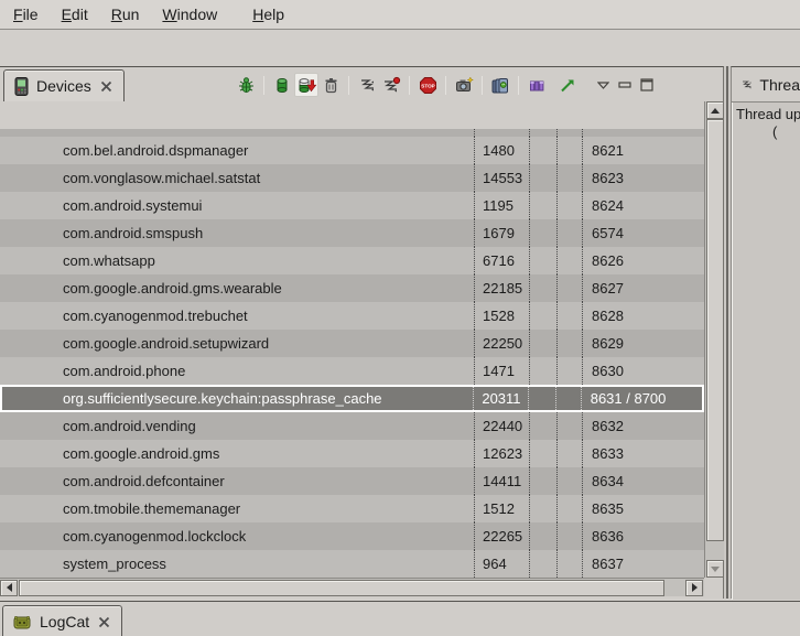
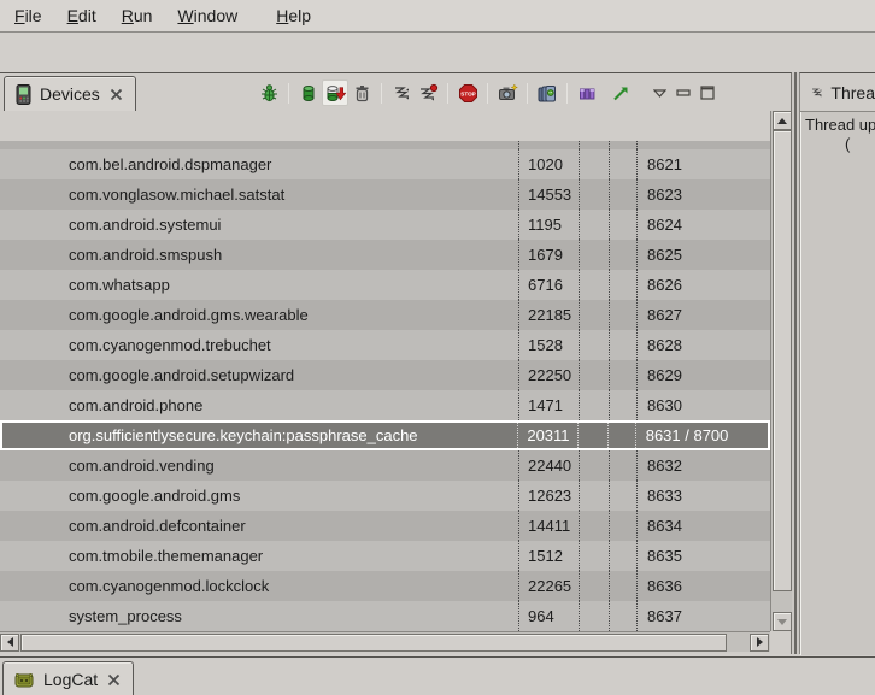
  File
  Edit
  Run
  Window
  Help
  Devices
  com.bel.android.dspmanager
- 1480
+ 1020
  8621
  com.vonglasow.michael.satstat
  14553
  8623
  com.android.systemui
  1195
  8624
  com.android.smspush
  1679
- 6574
+ 8625
  com.whatsapp
  6716
  8626
  com.google.android.gms.wearable
  22185
  8627
  com.cyanogenmod.trebuchet
  1528
  8628
  com.google.android.setupwizard
  22250
  8629
  com.android.phone
  1471
  8630
  org.sufficientlysecure.keychain:passphrase_cache
  20311
  8631 / 8700
  com.android.vending
  22440
  8632
  com.google.android.gms
  12623
  8633
  com.android.defcontainer
  14411
  8634
  com.tmobile.thememanager
  1512
  8635
  com.cyanogenmod.lockclock
  22265
  8636
  system_process
  964
  8637
  Threa
  Thread up
  (
  LogCat
